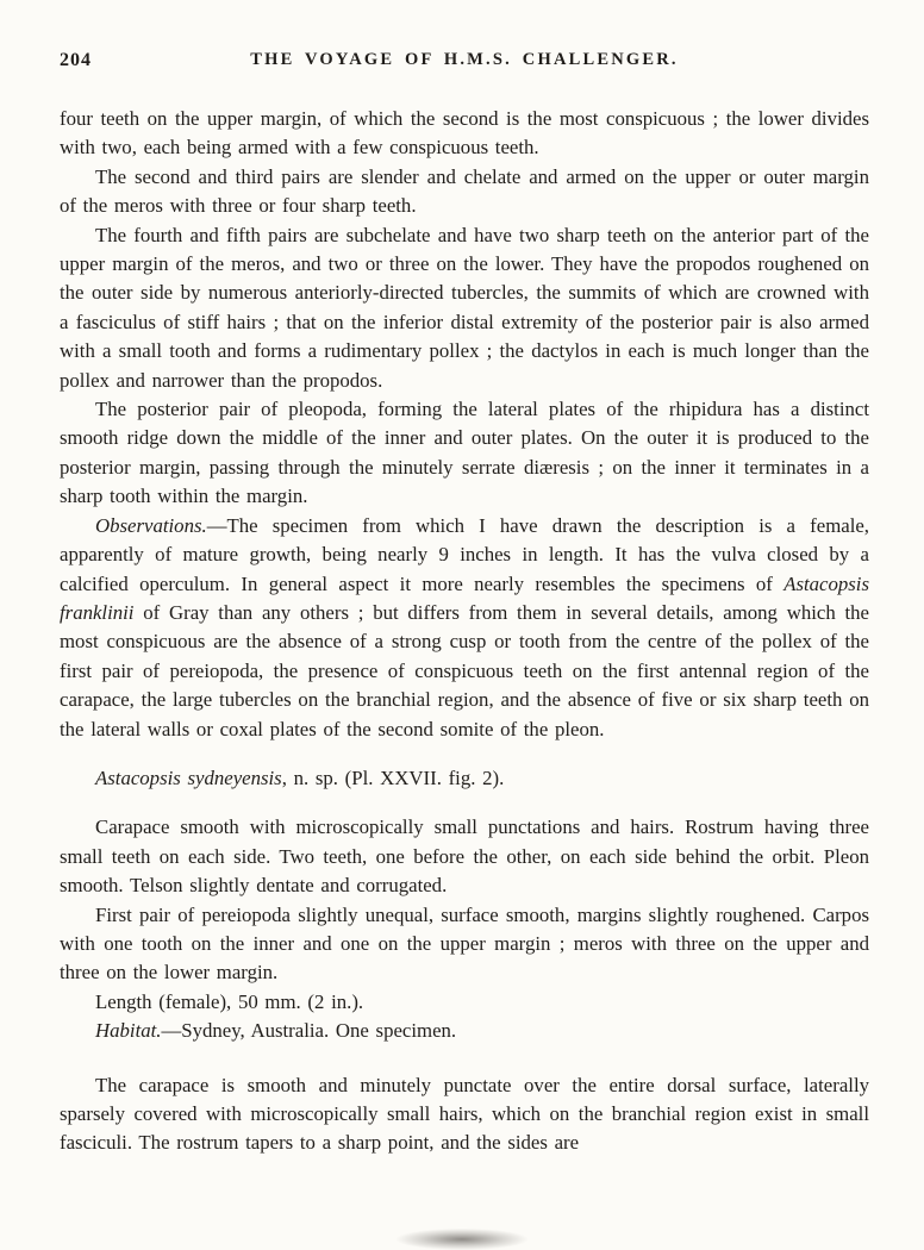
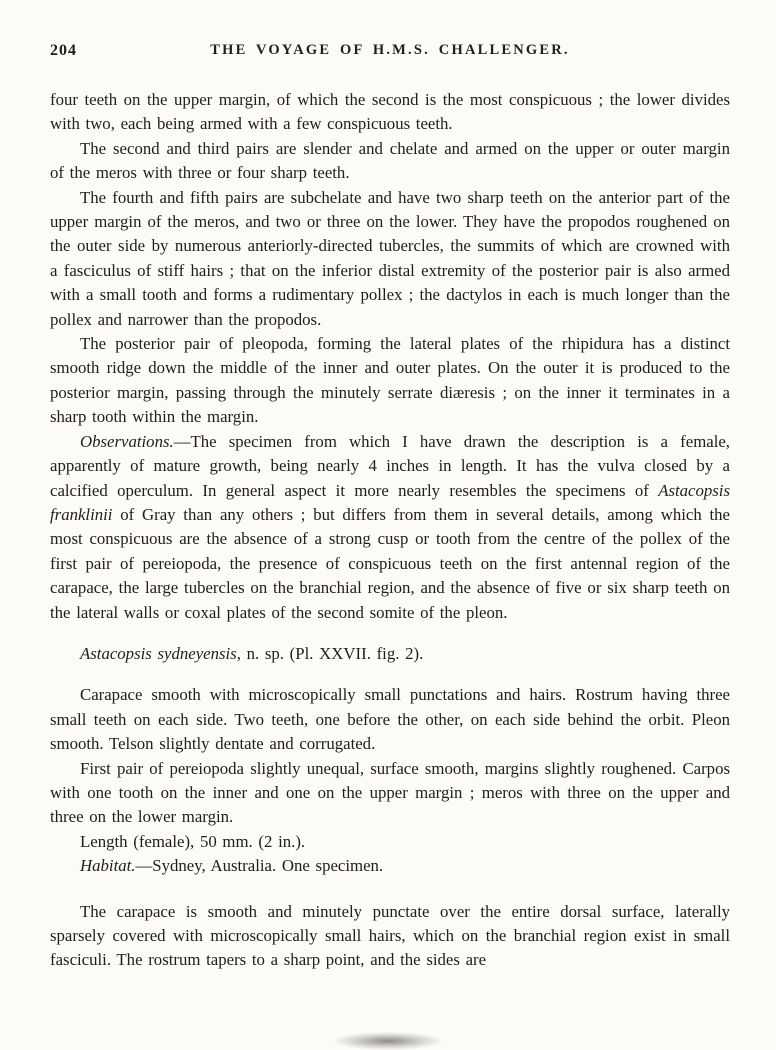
  204
  THE VOYAGE OF H.M.S. CHALLENGER.
  four teeth on the upper margin, of which the second is the most conspicuous ; the lower divides with two, each being armed with a few conspicuous teeth.
  The second and third pairs are slender and chelate and armed on the upper or outer margin of the meros with three or four sharp teeth.
  The fourth and fifth pairs are subchelate and have two sharp teeth on the anterior part of the upper margin of the meros, and two or three on the lower. They have the propodos roughened on the outer side by numerous anteriorly-directed tubercles, the summits of which are crowned with a fasciculus of stiff hairs ; that on the inferior distal extremity of the posterior pair is also armed with a small tooth and forms a rudimentary pollex ; the dactylos in each is much longer than the pollex and narrower than the propodos.
  The posterior pair of pleopoda, forming the lateral plates of the rhipidura has a distinct smooth ridge down the middle of the inner and outer plates. On the outer it is produced to the posterior margin, passing through the minutely serrate diæresis ; on the inner it terminates in a sharp tooth within the margin.
- Observations.—The specimen from which I have drawn the description is a female, apparently of mature growth, being nearly 9 inches in length. It has the vulva closed by a calcified operculum. In general aspect it more nearly resembles the specimens of Astacopsis franklinii of Gray than any others ; but differs from them in several details, among which the most conspicuous are the absence of a strong cusp or tooth from the centre of the pollex of the first pair of pereiopoda, the presence of conspicuous teeth on the first antennal region of the carapace, the large tubercles on the branchial region, and the absence of five or six sharp teeth on the lateral walls or coxal plates of the second somite of the pleon.
+ Observations.—The specimen from which I have drawn the description is a female, apparently of mature growth, being nearly 4 inches in length. It has the vulva closed by a calcified operculum. In general aspect it more nearly resembles the specimens of Astacopsis franklinii of Gray than any others ; but differs from them in several details, among which the most conspicuous are the absence of a strong cusp or tooth from the centre of the pollex of the first pair of pereiopoda, the presence of conspicuous teeth on the first antennal region of the carapace, the large tubercles on the branchial region, and the absence of five or six sharp teeth on the lateral walls or coxal plates of the second somite of the pleon.
  Astacopsis sydneyensis, n. sp. (Pl. XXVII. fig. 2).
  Carapace smooth with microscopically small punctations and hairs. Rostrum having three small teeth on each side. Two teeth, one before the other, on each side behind the orbit. Pleon smooth. Telson slightly dentate and corrugated.
  First pair of pereiopoda slightly unequal, surface smooth, margins slightly roughened. Carpos with one tooth on the inner and one on the upper margin ; meros with three on the upper and three on the lower margin.
  Length (female), 50 mm. (2 in.).
  Habitat.—Sydney, Australia. One specimen.
  The carapace is smooth and minutely punctate over the entire dorsal surface, laterally sparsely covered with microscopically small hairs, which on the branchial region exist in small fasciculi. The rostrum tapers to a sharp point, and the sides are
